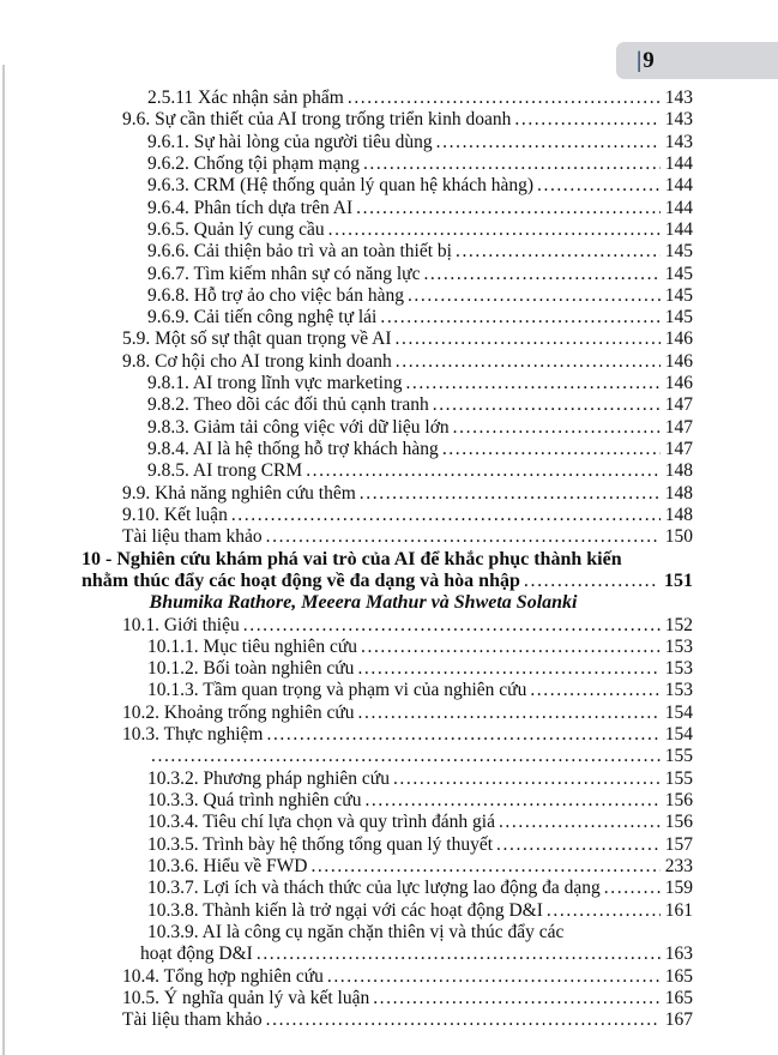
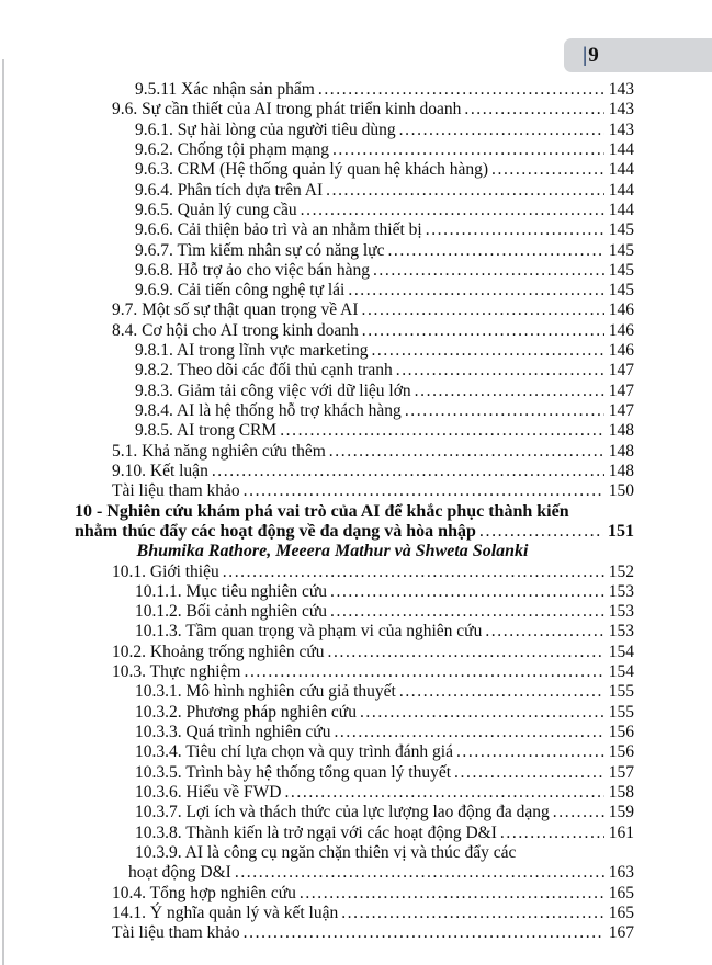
  |
  9
- 2.5.11 Xác nhận sản phẩm
+ 9.5.11 Xác nhận sản phẩm
  143
- 9.6. Sự cần thiết của AI trong trống triển kinh doanh
+ 9.6. Sự cần thiết của AI trong phát triển kinh doanh
  143
  9.6.1. Sự hài lòng của người tiêu dùng
  143
  9.6.2. Chống tội phạm mạng
  144
  9.6.3. CRM (Hệ thống quản lý quan hệ khách hàng)
  144
  9.6.4. Phân tích dựa trên AI
  144
  9.6.5. Quản lý cung cầu
  144
- 9.6.6. Cải thiện bảo trì và an toàn thiết bị
+ 9.6.6. Cải thiện bảo trì và an nhằm thiết bị
  145
  9.6.7. Tìm kiếm nhân sự có năng lực
  145
  9.6.8. Hỗ trợ ảo cho việc bán hàng
  145
  9.6.9. Cải tiến công nghệ tự lái
  145
- 5.9. Một số sự thật quan trọng về AI
+ 9.7. Một số sự thật quan trọng về AI
  146
- 9.8. Cơ hội cho AI trong kinh doanh
+ 8.4. Cơ hội cho AI trong kinh doanh
  146
  9.8.1. AI trong lĩnh vực marketing
  146
  9.8.2. Theo dõi các đối thủ cạnh tranh
  147
  9.8.3. Giảm tải công việc với dữ liệu lớn
  147
  9.8.4. AI là hệ thống hỗ trợ khách hàng
  147
  9.8.5. AI trong CRM
  148
- 9.9. Khả năng nghiên cứu thêm
+ 5.1. Khả năng nghiên cứu thêm
  148
  9.10. Kết luận
  148
  Tài liệu tham khảo
  150
  10 - Nghiên cứu khám phá vai trò của AI để khắc phục thành kiến
  nhằm thúc đẩy các hoạt động về đa dạng và hòa nhập
  151
  Bhumika Rathore, Meeera Mathur và Shweta Solanki
  10.1. Giới thiệu
  152
  10.1.1. Mục tiêu nghiên cứu
  153
- 10.1.2. Bối toàn nghiên cứu
+ 10.1.2. Bối cảnh nghiên cứu
  153
  10.1.3. Tầm quan trọng và phạm vi của nghiên cứu
  153
  10.2. Khoảng trống nghiên cứu
  154
  10.3. Thực nghiệm
  154
+ 10.3.1. Mô hình nghiên cứu giả thuyết
  155
  10.3.2. Phương pháp nghiên cứu
  155
  10.3.3. Quá trình nghiên cứu
  156
  10.3.4. Tiêu chí lựa chọn và quy trình đánh giá
  156
  10.3.5. Trình bày hệ thống tổng quan lý thuyết
  157
  10.3.6. Hiểu về FWD
- 233
+ 158
  10.3.7. Lợi ích và thách thức của lực lượng lao động đa dạng
  159
  10.3.8. Thành kiến là trở ngại với các hoạt động D&I
  161
  10.3.9. AI là công cụ ngăn chặn thiên vị và thúc đẩy các
  hoạt động D&I
  163
  10.4. Tổng hợp nghiên cứu
  165
- 10.5. Ý nghĩa quản lý và kết luận
+ 14.1. Ý nghĩa quản lý và kết luận
  165
  Tài liệu tham khảo
  167
